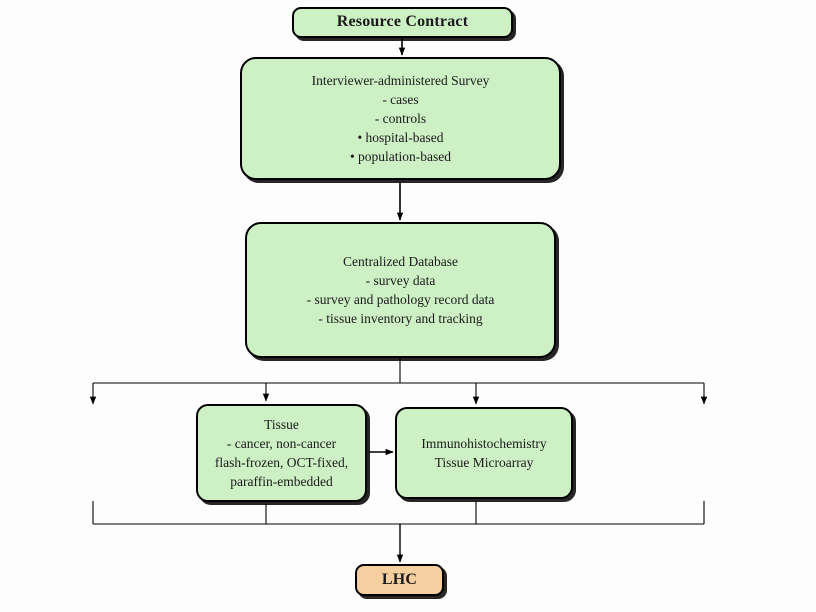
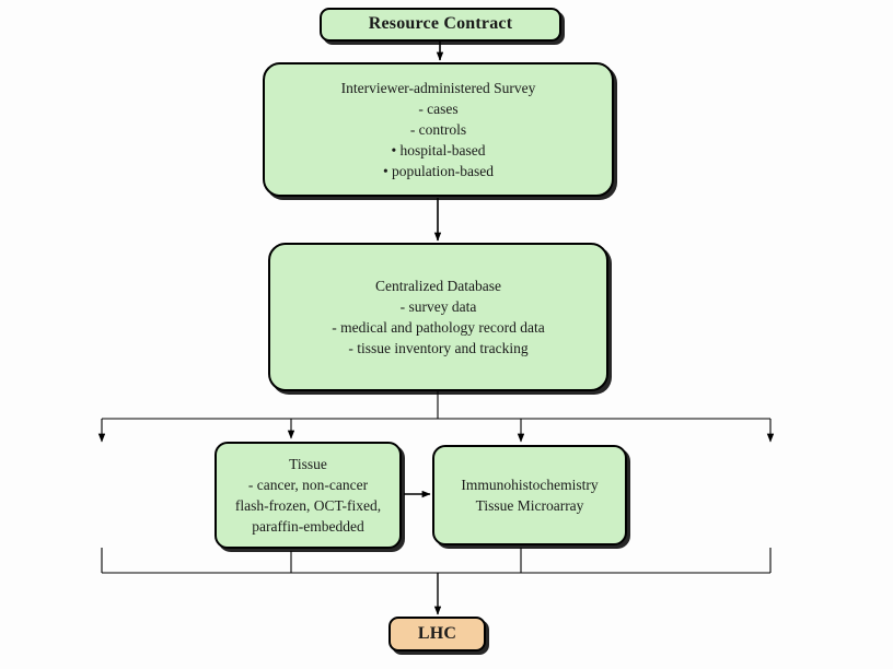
  Resource Contract
  Interviewer-administered Survey
  - cases
  - controls
  • hospital-based
  • population-based
  Centralized Database
  - survey data
- - survey and pathology record data
+ - medical and pathology record data
  - tissue inventory and tracking
  Tissue
  - cancer, non-cancer
  flash-frozen, OCT-fixed,
  paraffin-embedded
  Immunohistochemistry
  Tissue Microarray
  LHC
